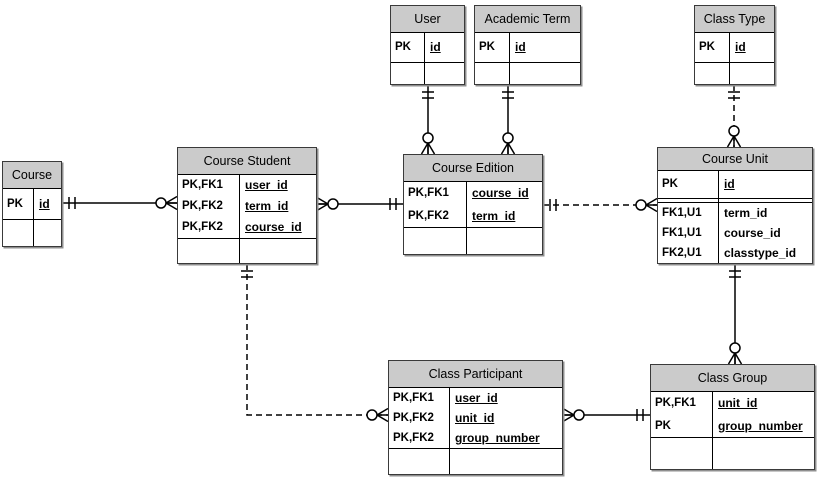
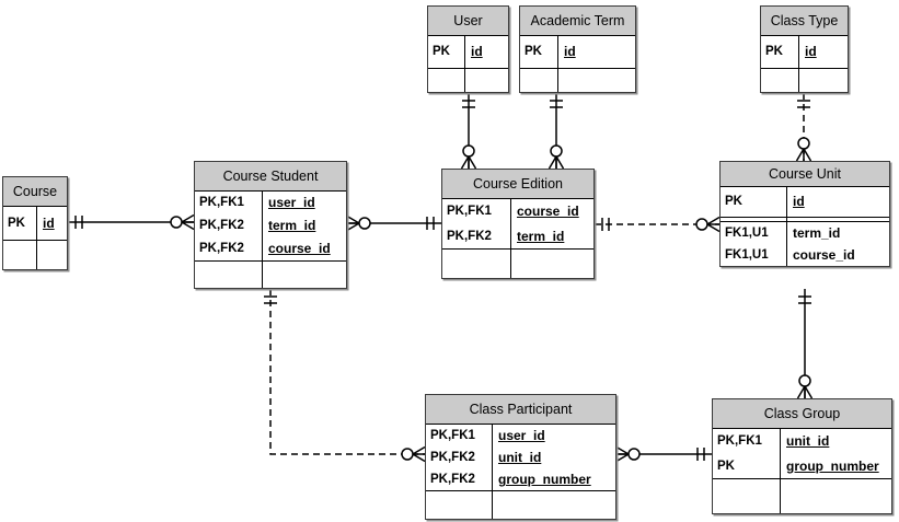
  Course
  PK
  id
  Course Student
  PK,FK1
  user_id
  PK,FK2
  term_id
  PK,FK2
  course_id
  User
  PK
  id
  Academic Term
  PK
  id
  Class Type
  PK
  id
  Course Edition
  PK,FK1
  course_id
  PK,FK2
  term_id
  Course Unit
  PK
  id
  FK1,U1
  term_id
  FK1,U1
  course_id
- FK2,U1
- classtype_id
  Class Participant
  PK,FK1
  user_id
  PK,FK2
  unit_id
  PK,FK2
  group_number
  Class Group
  PK,FK1
  unit_id
  PK
  group_number
